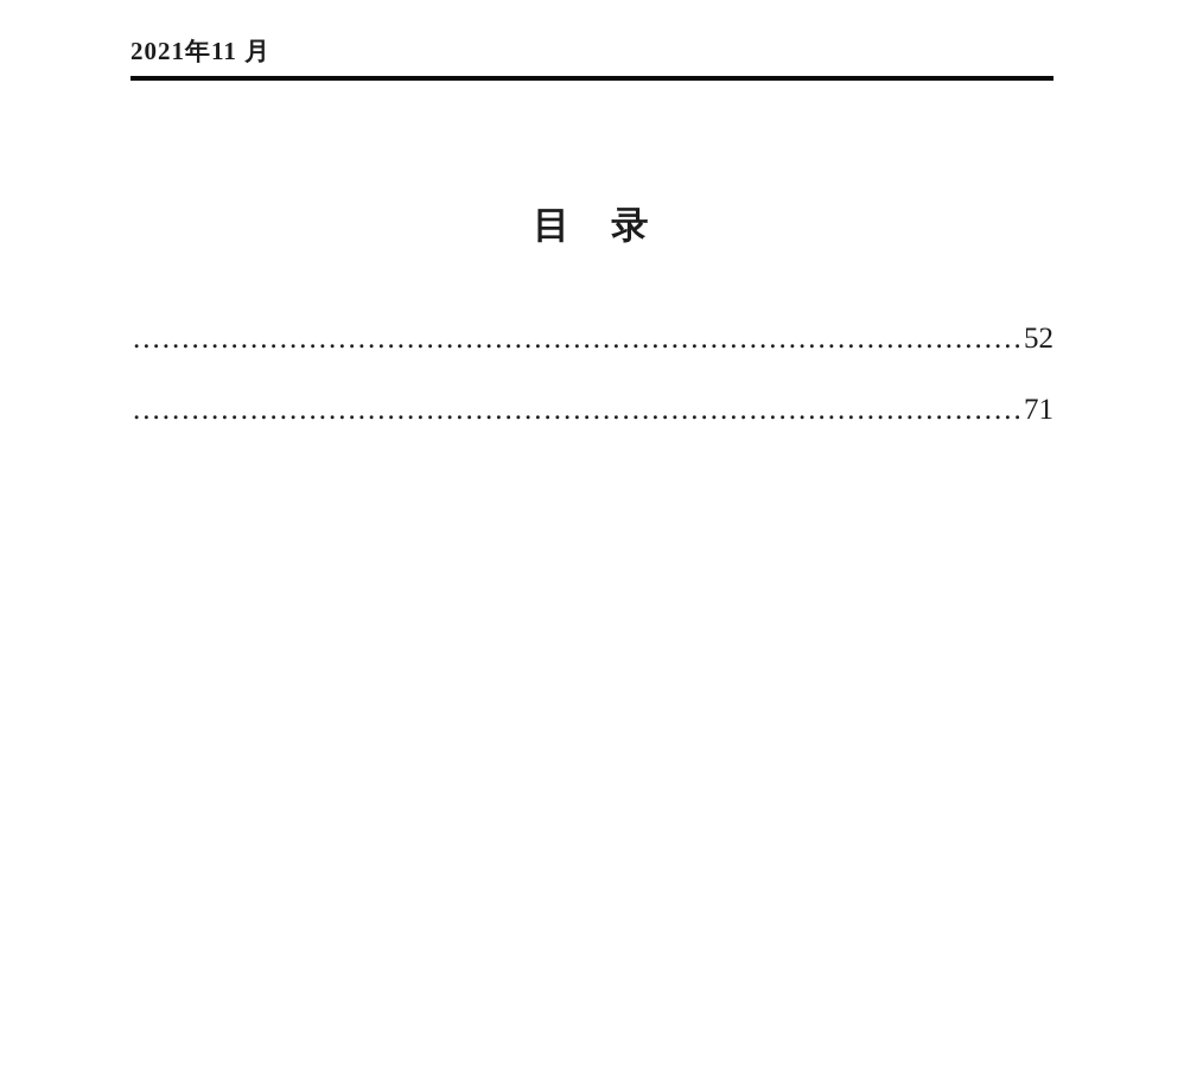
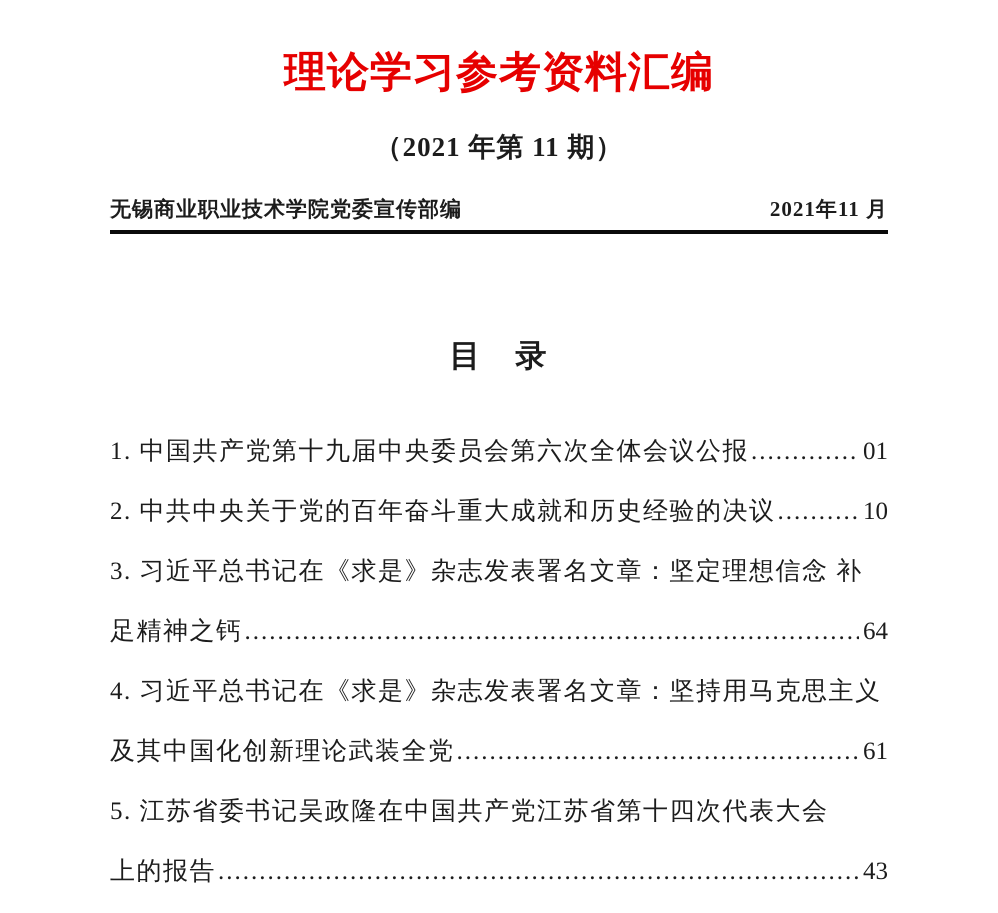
+ 理论学习参考资料汇编
+ （2021 年第 11 期）
+ 无锡商业职业技术学院党委宣传部编
  2021年11 月
  目 录
+ 1. 中国共产党第十九届中央委员会第六次全体会议公报
+ 01
+ 2. 中共中央关于党的百年奋斗重大成就和历史经验的决议
+ 10
+ 3. 习近平总书记在《求是》杂志发表署名文章：坚定理想信念 补
+ 足精神之钙
- 52
+ 64
+ 4. 习近平总书记在《求是》杂志发表署名文章：坚持用马克思主义
+ 及其中国化创新理论武装全党
+ 61
+ 5. 江苏省委书记吴政隆在中国共产党江苏省第十四次代表大会
+ 上的报告
- 71
+ 43
